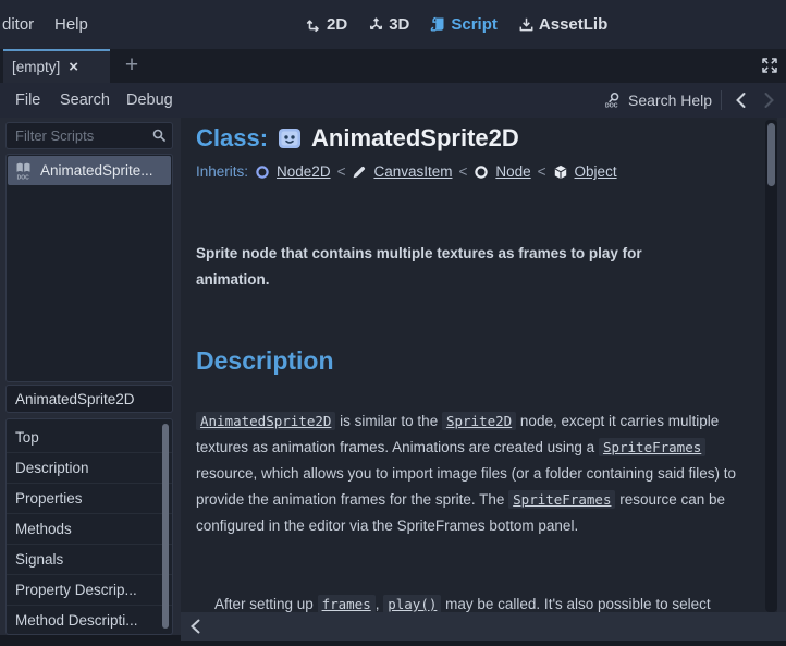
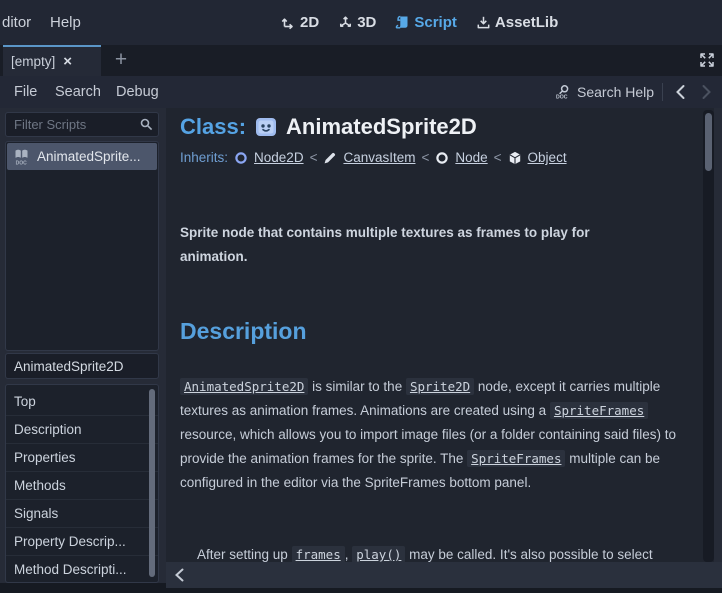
  ditor
  Help
  2D
  3D
  Script
  AssetLib
  [empty]
  ×
  +
  File
  Search
  Debug
  Search Help
  Filter Scripts
  AnimatedSprite...
  AnimatedSprite2D
  Top
  Description
  Properties
  Methods
  Signals
  Property Descrip...
  Method Descripti...
  Class:
  AnimatedSprite2D
  Inherits:
  Node2D
  <
  CanvasItem
  <
  Node
  <
  Object
  Sprite node that contains multiple textures as frames to play for animation.
  Description
- AnimatedSprite2D is similar to the Sprite2D node, except it carries multiple textures as animation frames. Animations are created using a SpriteFrames resource, which allows you to import image files (or a folder containing said files) to provide the animation frames for the sprite. The SpriteFrames resource can be configured in the editor via the SpriteFrames bottom panel.
+ AnimatedSprite2D is similar to the Sprite2D node, except it carries multiple textures as animation frames. Animations are created using a SpriteFrames resource, which allows you to import image files (or a folder containing said files) to provide the animation frames for the sprite. The SpriteFrames multiple can be configured in the editor via the SpriteFrames bottom panel.
  After setting up frames , play() may be called. It's also possible to select
